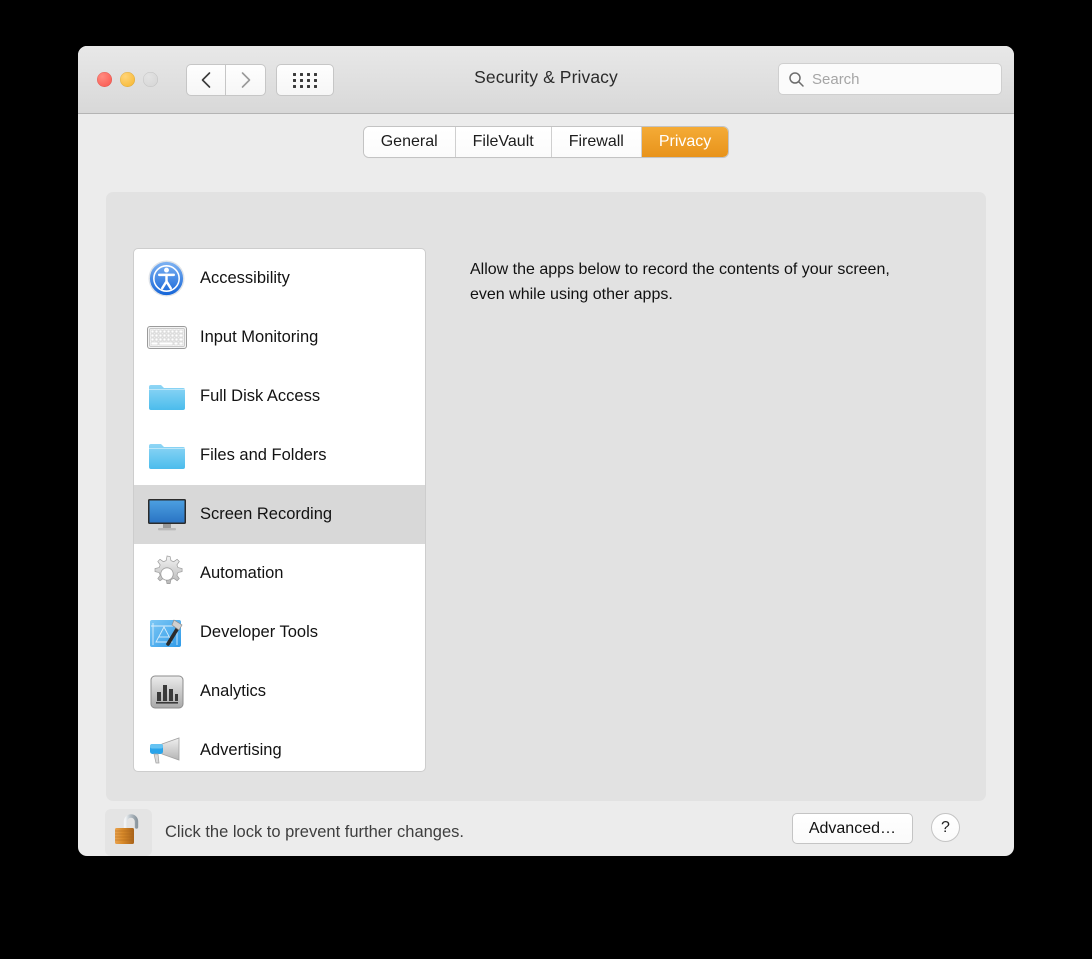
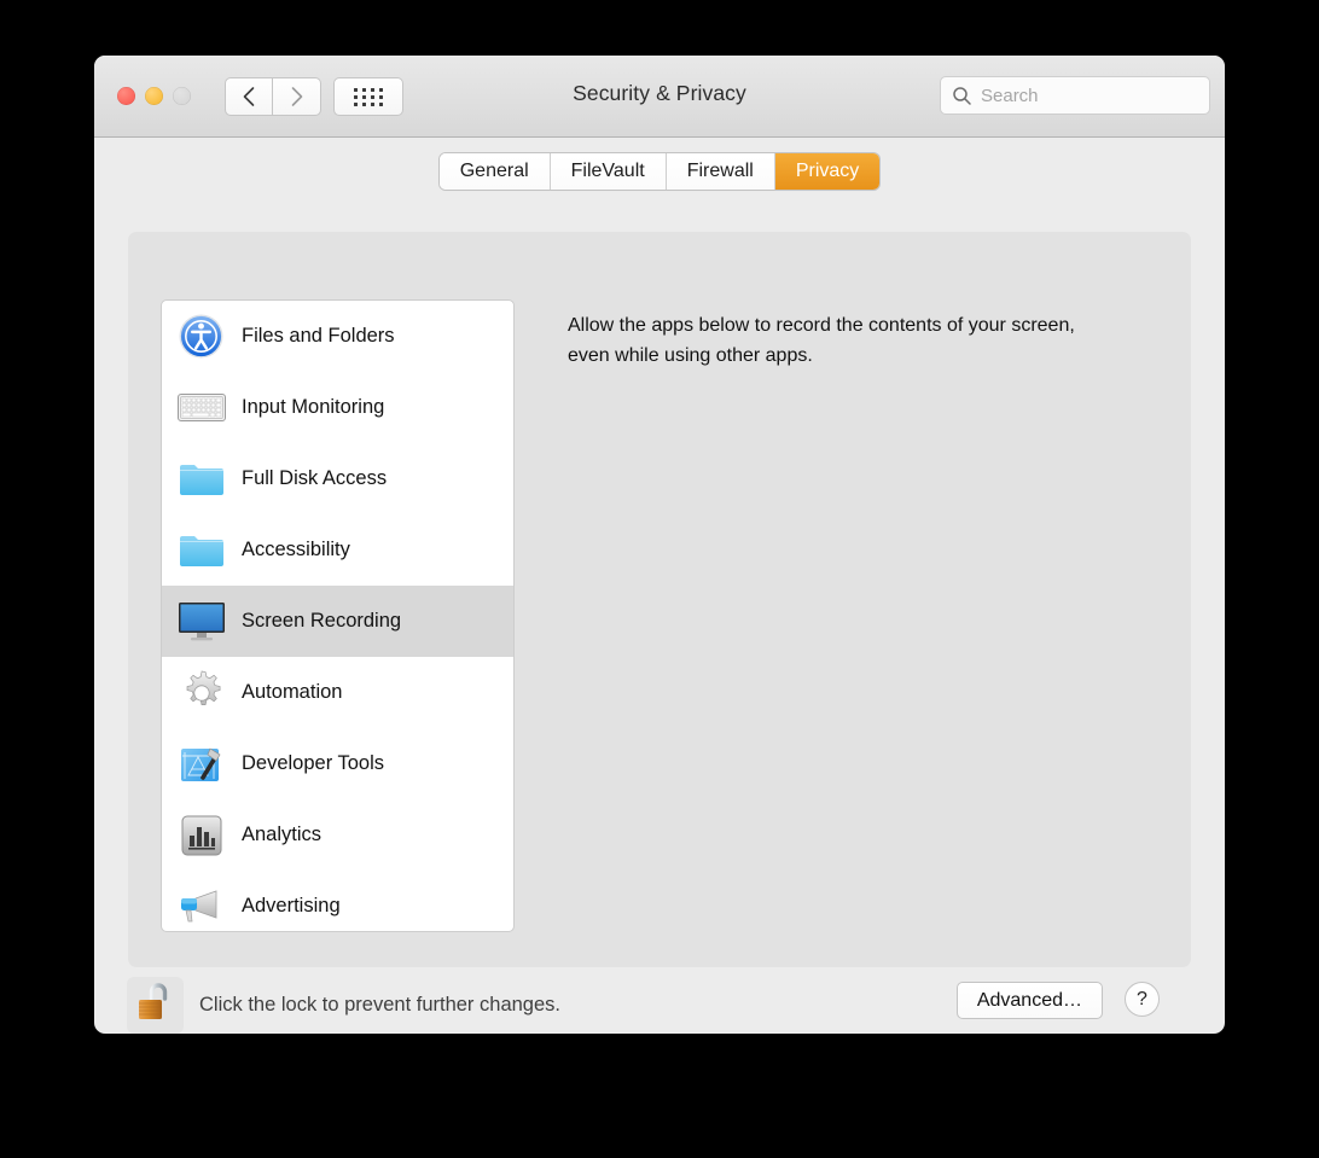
  Security & Privacy
  Search
  General
  FileVault
  Firewall
  Privacy
- Accessibility
+ Files and Folders
  Input Monitoring
  Full Disk Access
- Files and Folders
+ Accessibility
  Screen Recording
  Automation
  Developer Tools
  Analytics
  Advertising
  Allow the apps below to record the contents of your screen, even while using other apps.
  Click the lock to prevent further changes.
  Advanced…
  ?
